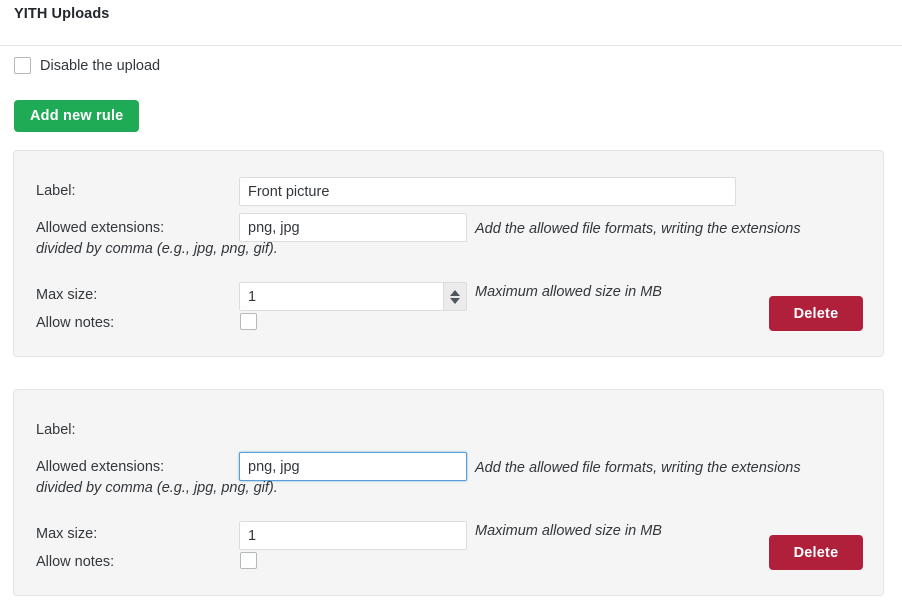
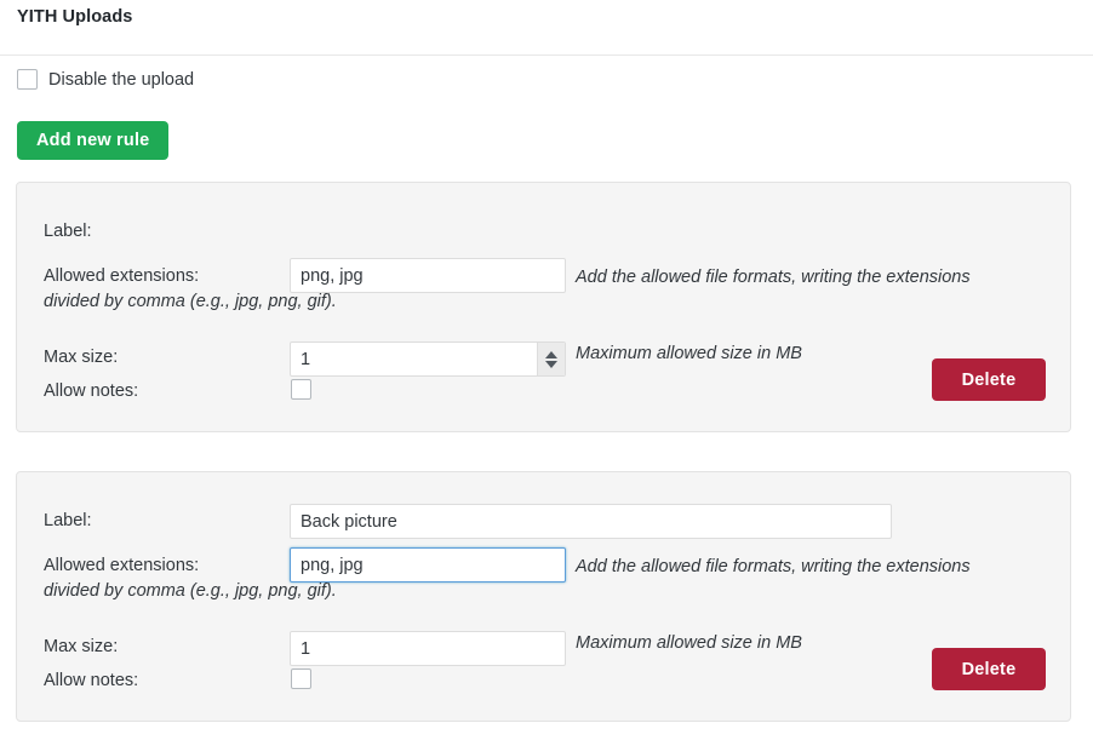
  YITH Uploads
  Disable the upload
  Add new rule
  Label:
- Front picture
  Allowed extensions:
  png, jpg
  Add the allowed file formats, writing the extensions
  divided by comma (e.g., jpg, png, gif).
  Max size:
  1
  Maximum allowed size in MB
  Allow notes:
  Delete
  Label:
+ Back picture
  Allowed extensions:
  png, jpg
  Add the allowed file formats, writing the extensions
  divided by comma (e.g., jpg, png, gif).
  Max size:
  1
  Maximum allowed size in MB
  Allow notes:
  Delete
